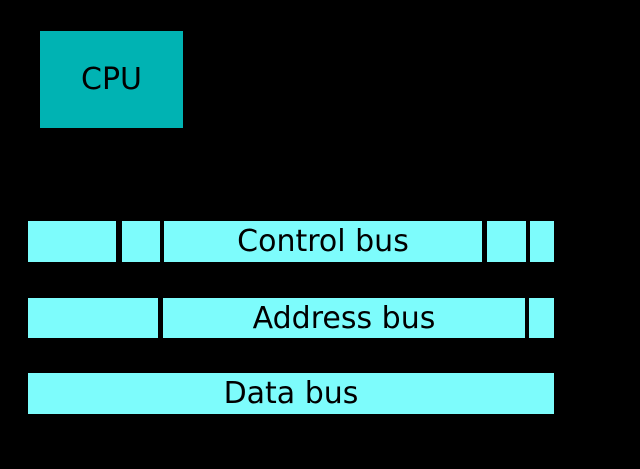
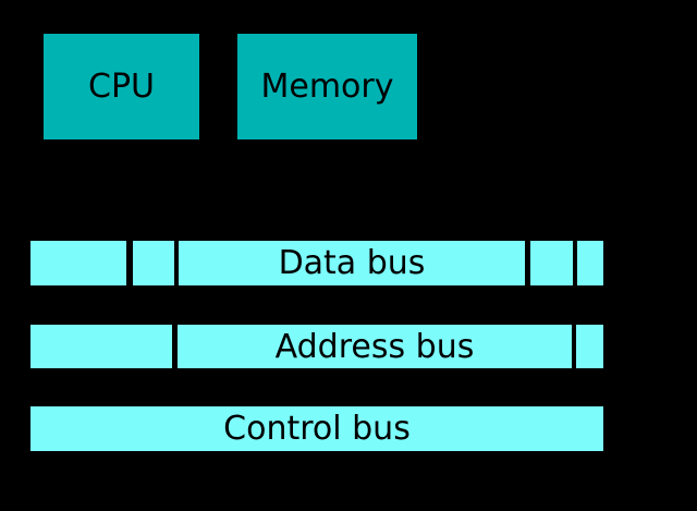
  CPU
+ Memory
- Control bus
+ Data bus
  Address bus
- Data bus
+ Control bus
